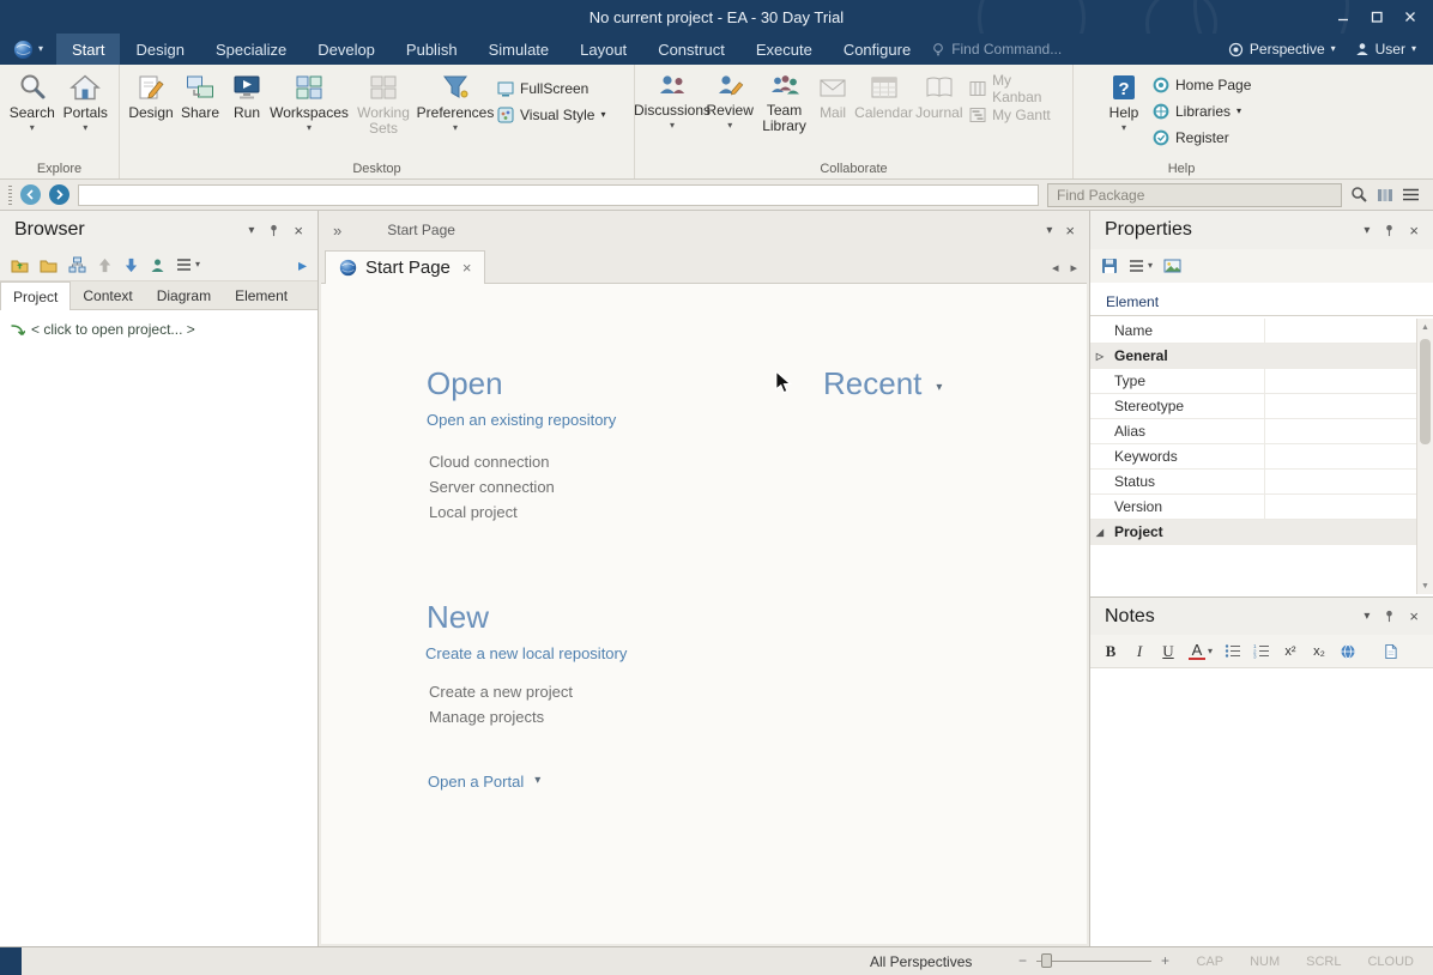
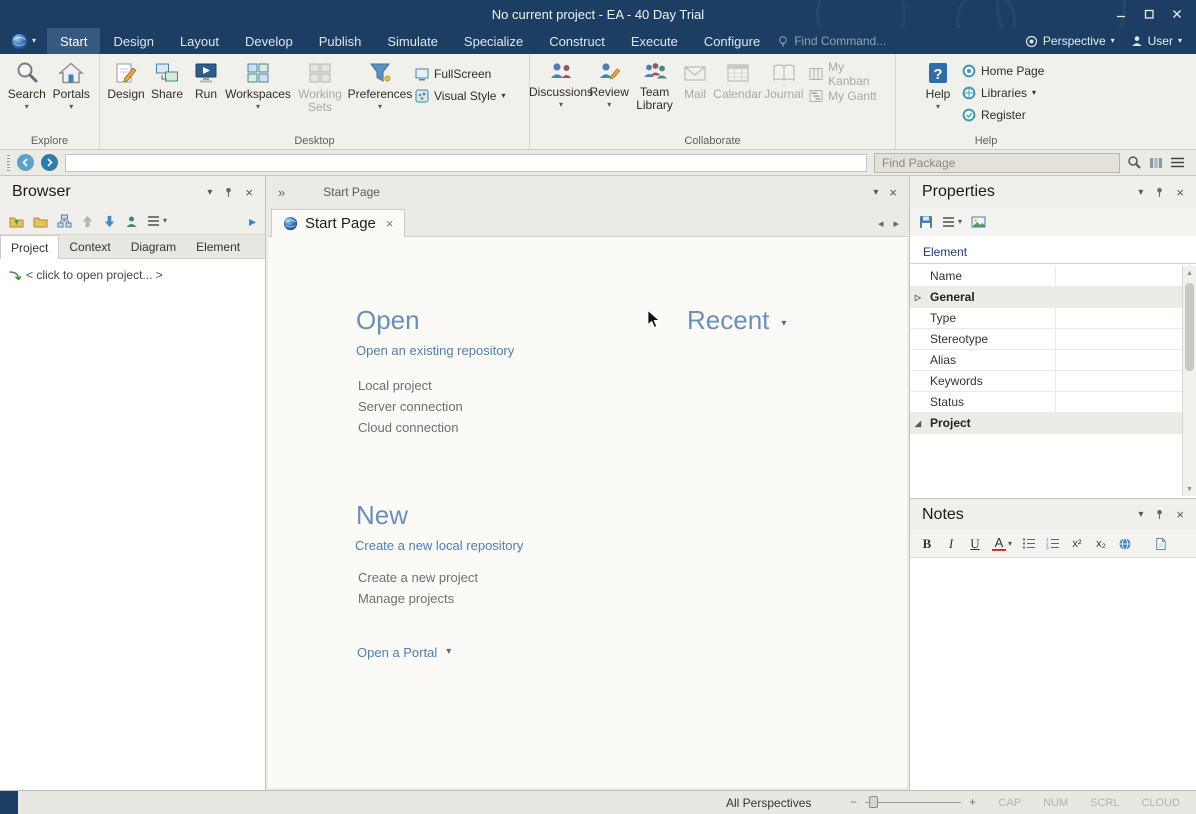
- No current project - EA - 30 Day Trial
+ No current project - EA - 40 Day Trial
  ▾
  Start
  Design
- Specialize
+ Layout
  Develop
  Publish
  Simulate
- Layout
+ Specialize
  Construct
  Execute
  Configure
  Find Command...
  Perspective
  ▾
  User
  ▾
  Search
  ▾
  Portals
  ▾
  Explore
  Design
  Share
  Run
  Workspaces
  ▾
  Working Sets
  Preferences
  ▾
  FullScreen
  Visual Style
  ▾
  Desktop
  Discussions
  ▾
  Review
  ▾
  Team Library
  Mail
  Calendar
  Journal
  My Kanban
  My Gantt
  Collaborate
  ?
  Help
  ▾
  Home Page
  Libraries
  ▾
  Register
  Help
  Find Package
  Browser
  ▾
  ×
  ▾
  ▸
  Project
  Context
  Diagram
  Element
  < click to open project... >
  »
  Start Page
  ▾
  ×
  Start Page
  ×
  ◂
  ▸
  Open
  Open an existing repository
- Cloud connection
+ Local project
  Server connection
- Local project
+ Cloud connection
  Recent ▾
  New
  Create a new local repository
  Create a new project
  Manage projects
  Open a Portal ▾
  Properties
  ▾
  ×
  ▾
  Element
  Name
  ▷
  General
  Type
  Stereotype
  Alias
  Keywords
  Status
- Version
  ◢
  Project
  Notes
  ▾
  ×
  B
  I
  U
  A
  ▾
  x²
  x₂
  All Perspectives
  −
  +
  CAP
  NUM
  SCRL
  CLOUD
